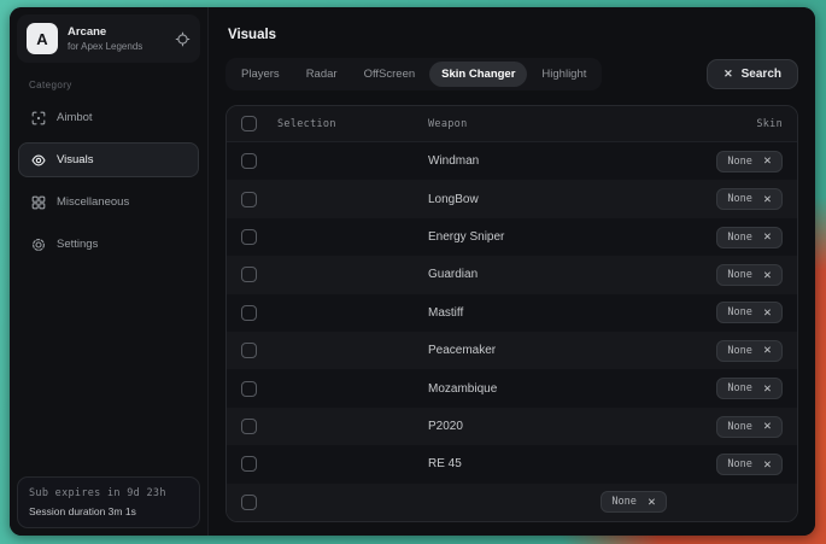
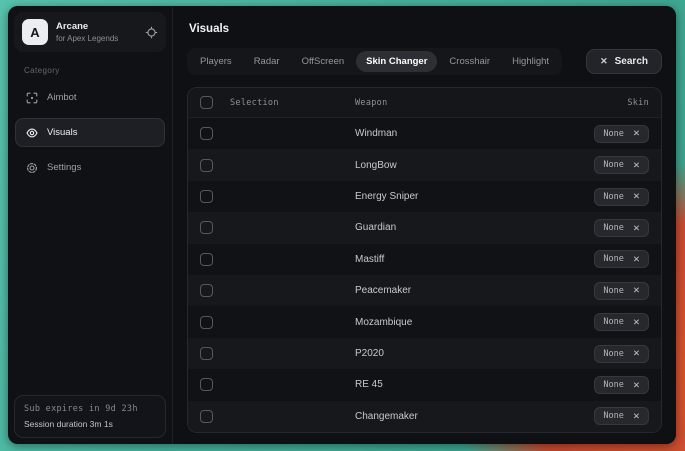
  A
  Arcane
  for Apex Legends
  Category
  Aimbot
  Visuals
- Miscellaneous
  Settings
  Sub expires in 9d 23h
  Session duration 3m 1s
  Visuals
  Players
  Radar
  OffScreen
  Skin Changer
+ Crosshair
  Highlight
  ✕
  Search
  Selection
  Weapon
  Skin
  Windman
  None
  ✕
  LongBow
  None
  ✕
  Energy Sniper
  None
  ✕
  Guardian
  None
  ✕
  Mastiff
  None
  ✕
  Peacemaker
  None
  ✕
  Mozambique
  None
  ✕
  P2020
  None
  ✕
  RE 45
  None
  ✕
+ Changemaker
  None
  ✕
